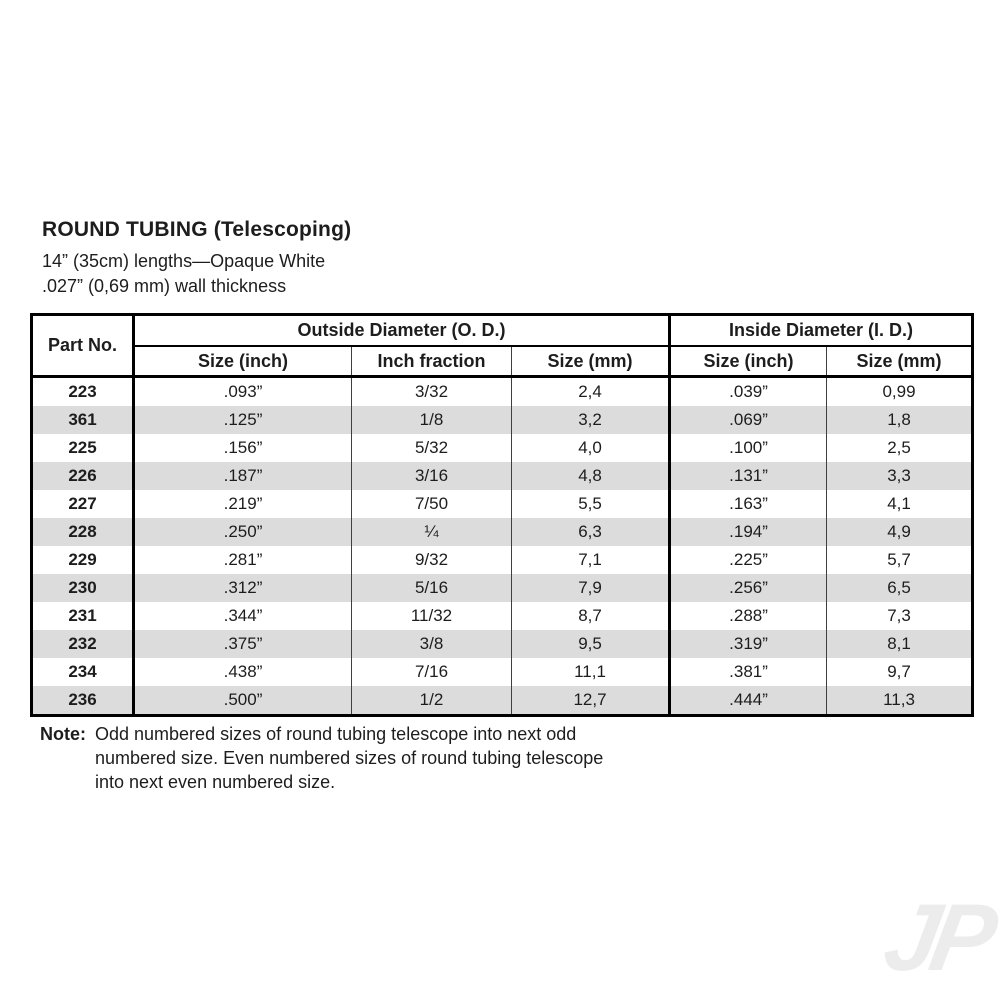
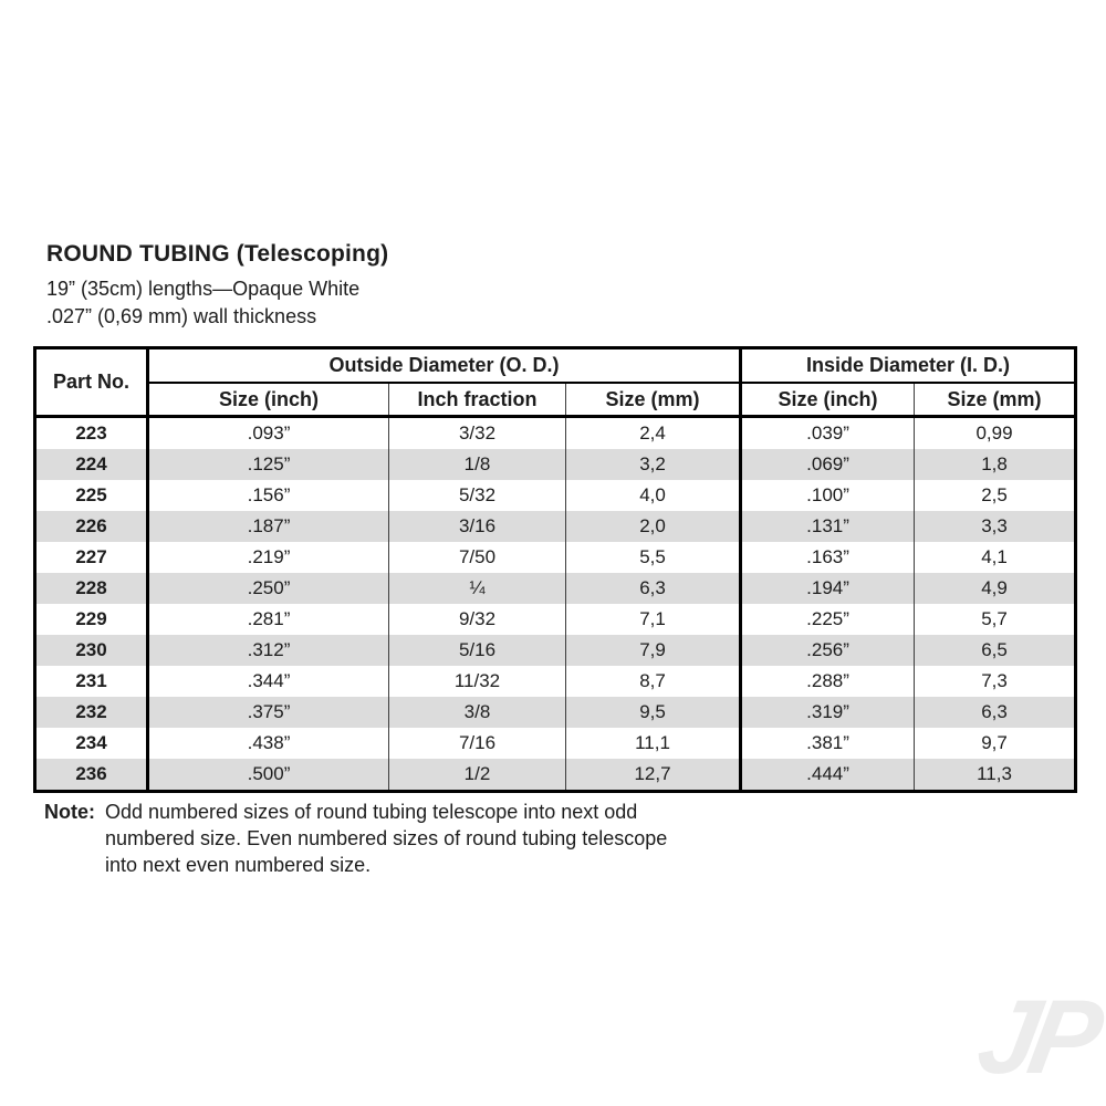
  ROUND TUBING (Telescoping)
- 14” (35cm) lengths—Opaque White
+ 19” (35cm) lengths—Opaque White
  .027” (0,69 mm) wall thickness
  Part No.	Outside Diameter (O. D.)	Inside Diameter (I. D.)
  Size (inch)	Inch fraction	Size (mm)	Size (inch)	Size (mm)
  223	.093”	3/32	2,4	.039”	0,99
- 361	.125”	1/8	3,2	.069”	1,8
+ 224	.125”	1/8	3,2	.069”	1,8
  225	.156”	5/32	4,0	.100”	2,5
- 226	.187”	3/16	4,8	.131”	3,3
+ 226	.187”	3/16	2,0	.131”	3,3
  227	.219”	7/50	5,5	.163”	4,1
  228	.250”	¼	6,3	.194”	4,9
  229	.281”	9/32	7,1	.225”	5,7
  230	.312”	5/16	7,9	.256”	6,5
  231	.344”	11/32	8,7	.288”	7,3
- 232	.375”	3/8	9,5	.319”	8,1
+ 232	.375”	3/8	9,5	.319”	6,3
  234	.438”	7/16	11,1	.381”	9,7
  236	.500”	1/2	12,7	.444”	11,3
  Note:
  Odd numbered sizes of round tubing telescope into next odd
  numbered size. Even numbered sizes of round tubing telescope
  into next even numbered size.
